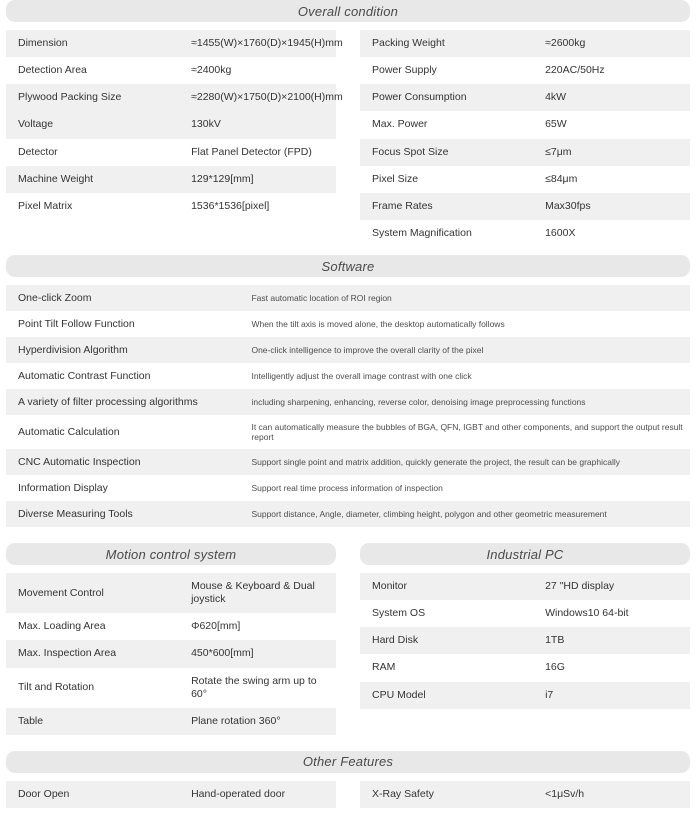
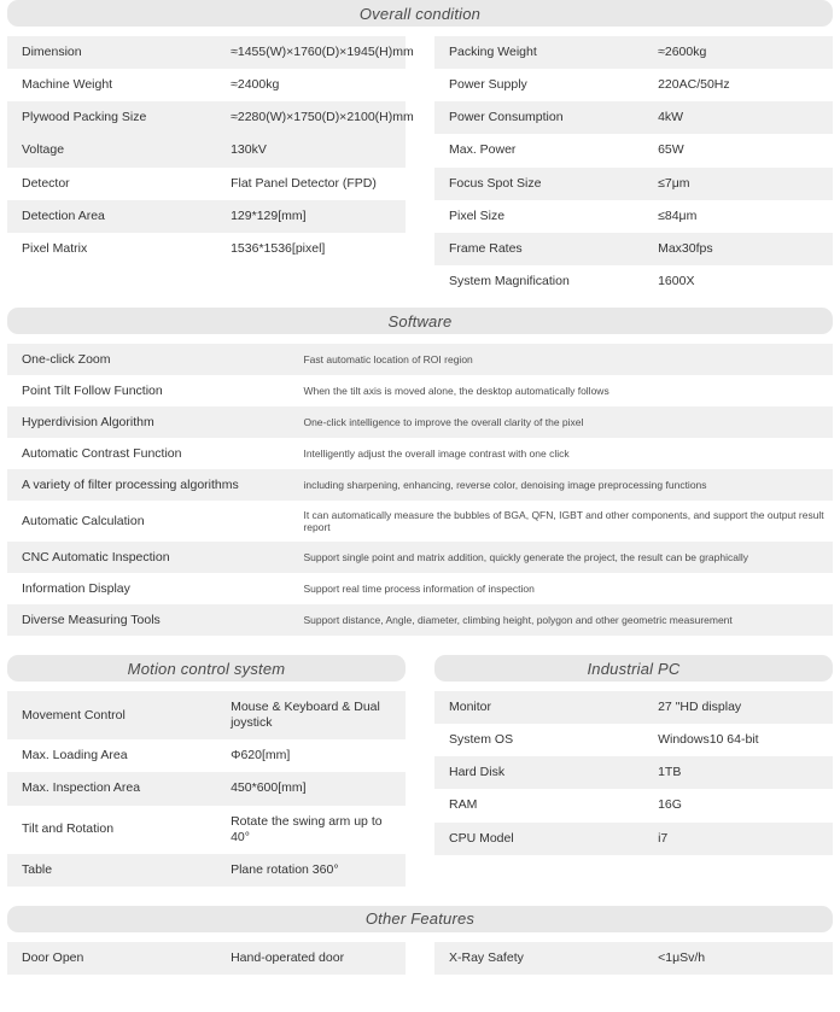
  Overall condition
  Dimension	≈1455(W)×1760(D)×1945(H)mm
- Detection Area	≈2400kg
+ Machine Weight	≈2400kg
  Plywood Packing Size	≈2280(W)×1750(D)×2100(H)mm
  Voltage	130kV
  Detector	Flat Panel Detector (FPD)
- Machine Weight	129*129[mm]
+ Detection Area	129*129[mm]
  Pixel Matrix	1536*1536[pixel]
  Packing Weight	≈2600kg
  Power Supply	220AC/50Hz
  Power Consumption	4kW
  Max. Power	65W
  Focus Spot Size	≤7μm
  Pixel Size	≤84μm
  Frame Rates	Max30fps
  System Magnification	1600X
  Software
  One-click Zoom	Fast automatic location of ROI region
  Point Tilt Follow Function	When the tilt axis is moved alone, the desktop automatically follows
  Hyperdivision Algorithm	One-click intelligence to improve the overall clarity of the pixel
  Automatic Contrast Function	Intelligently adjust the overall image contrast with one click
  A variety of filter processing algorithms	including sharpening, enhancing, reverse color, denoising image preprocessing functions
  Automatic Calculation	It can automatically measure the bubbles of BGA, QFN, IGBT and other components, and support the output result report
  CNC Automatic Inspection	Support single point and matrix addition, quickly generate the project, the result can be graphically
  Information Display	Support real time process information of inspection
  Diverse Measuring Tools	Support distance, Angle, diameter, climbing height, polygon and other geometric measurement
  Motion control system
  Industrial PC
  Movement Control	Mouse & Keyboard & Dual joystick
  Max. Loading Area	Φ620[mm]
  Max. Inspection Area	450*600[mm]
- Tilt and Rotation	Rotate the swing arm up to 60°
+ Tilt and Rotation	Rotate the swing arm up to 40°
  Table	Plane rotation 360°
  Monitor	27 "HD display
  System OS	Windows10 64-bit
  Hard Disk	1TB
  RAM	16G
  CPU Model	i7
  Other Features
  Door Open	Hand-operated door
  X-Ray Safety	<1μSv/h
